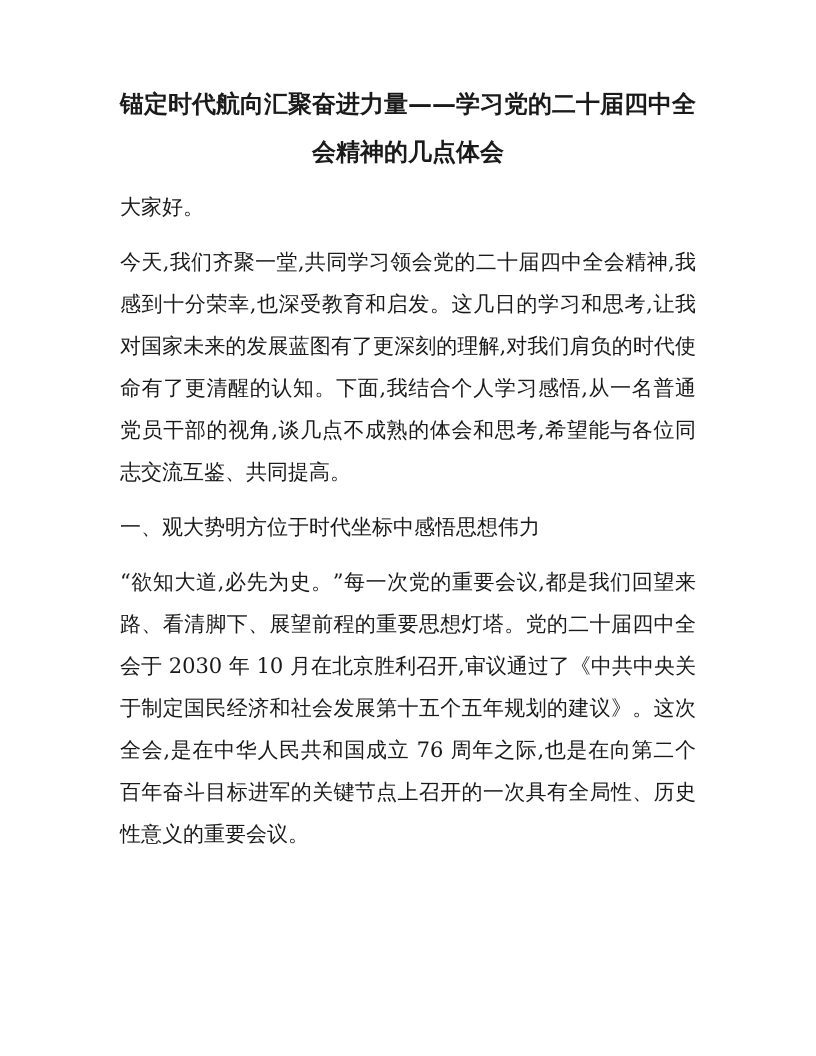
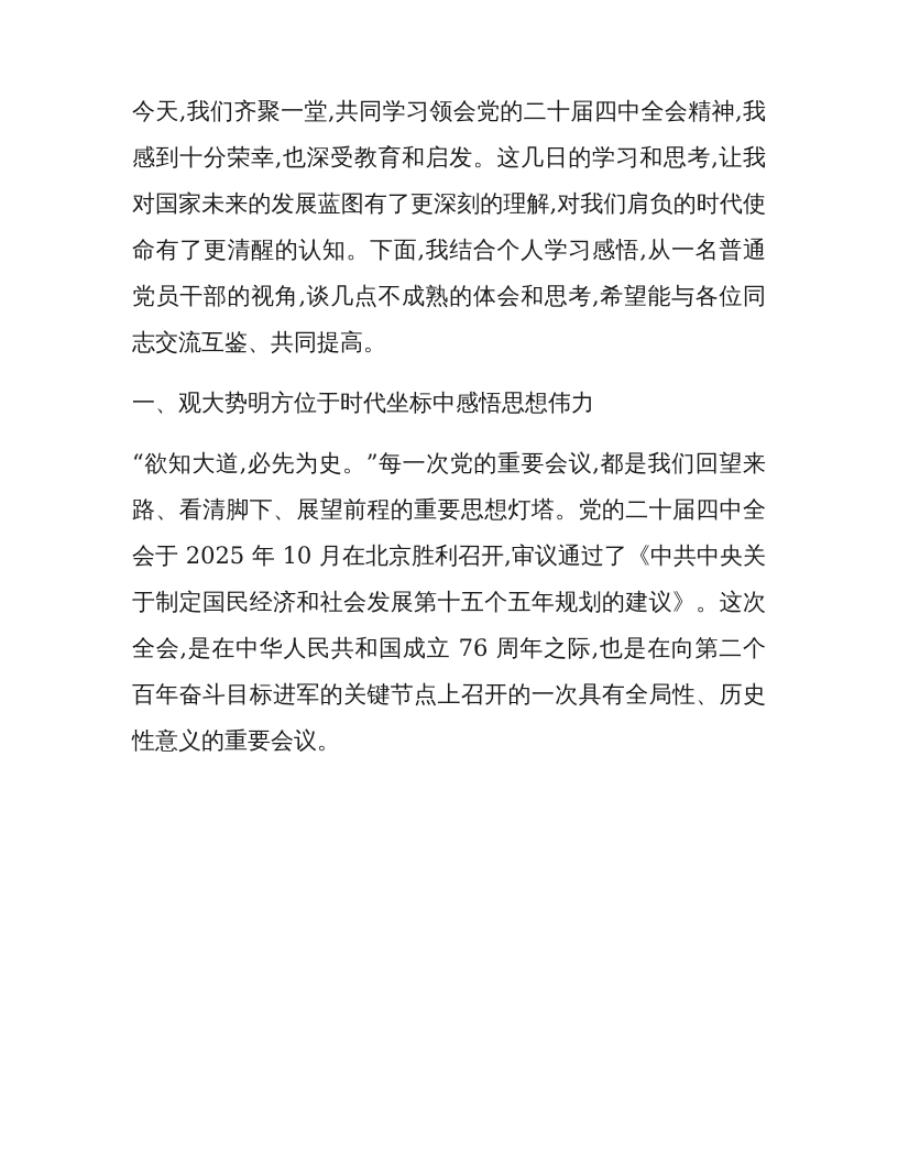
- 锚定时代航向汇聚奋进力量——学习党的二十届四中全会精神的几点体会
- 大家好。
  今天,我们齐聚一堂,共同学习领会党的二十届四中全会精神,我感到十分荣幸,也深受教育和启发。这几日的学习和思考,让我对国家未来的发展蓝图有了更深刻的理解,对我们肩负的时代使命有了更清醒的认知。下面,我结合个人学习感悟,从一名普通党员干部的视角,谈几点不成熟的体会和思考,希望能与各位同志交流互鉴、共同提高。
  一、观大势明方位于时代坐标中感悟思想伟力
- “欲知大道,必先为史。”每一次党的重要会议,都是我们回望来路、看清脚下、展望前程的重要思想灯塔。党的二十届四中全会于 2030 年 10 月在北京胜利召开,审议通过了《中共中央关于制定国民经济和社会发展第十五个五年规划的建议》。这次全会,是在中华人民共和国成立 76 周年之际,也是在向第二个百年奋斗目标进军的关键节点上召开的一次具有全局性、历史性意义的重要会议。
+ “欲知大道,必先为史。”每一次党的重要会议,都是我们回望来路、看清脚下、展望前程的重要思想灯塔。党的二十届四中全会于 2025 年 10 月在北京胜利召开,审议通过了《中共中央关于制定国民经济和社会发展第十五个五年规划的建议》。这次全会,是在中华人民共和国成立 76 周年之际,也是在向第二个百年奋斗目标进军的关键节点上召开的一次具有全局性、历史性意义的重要会议。
